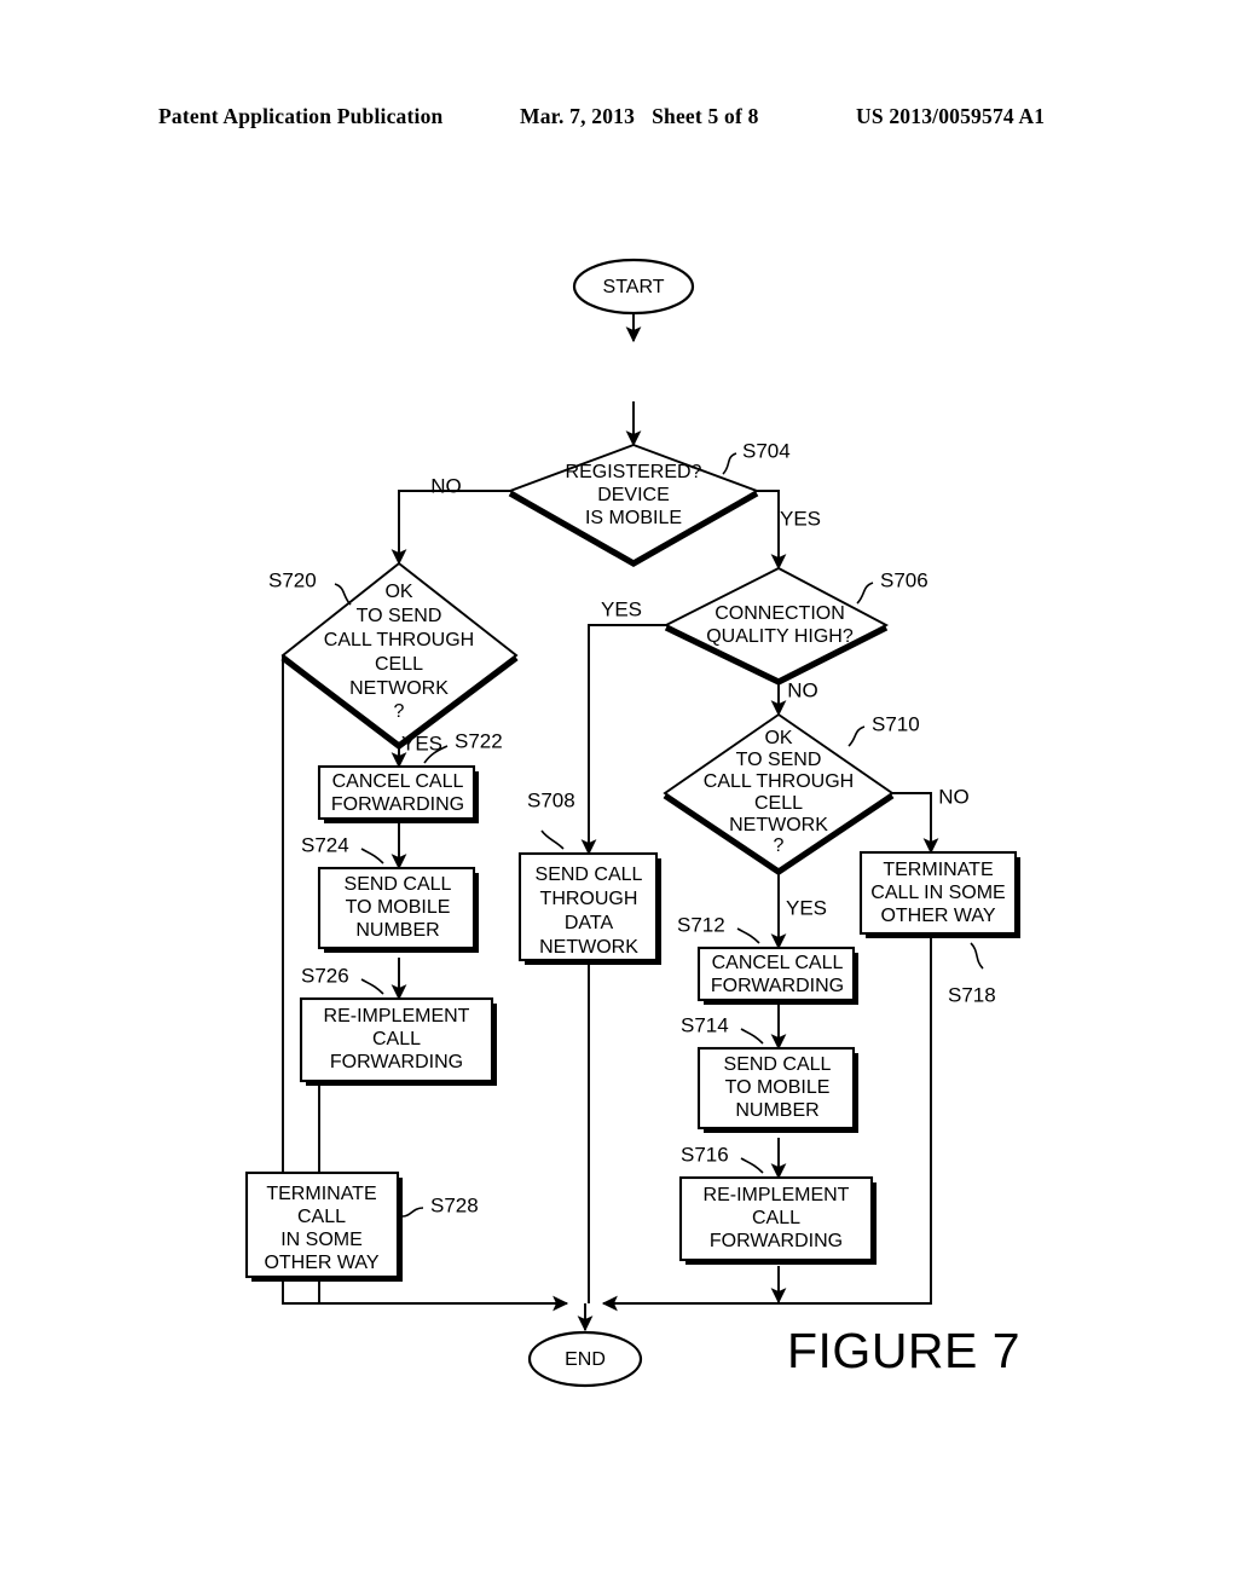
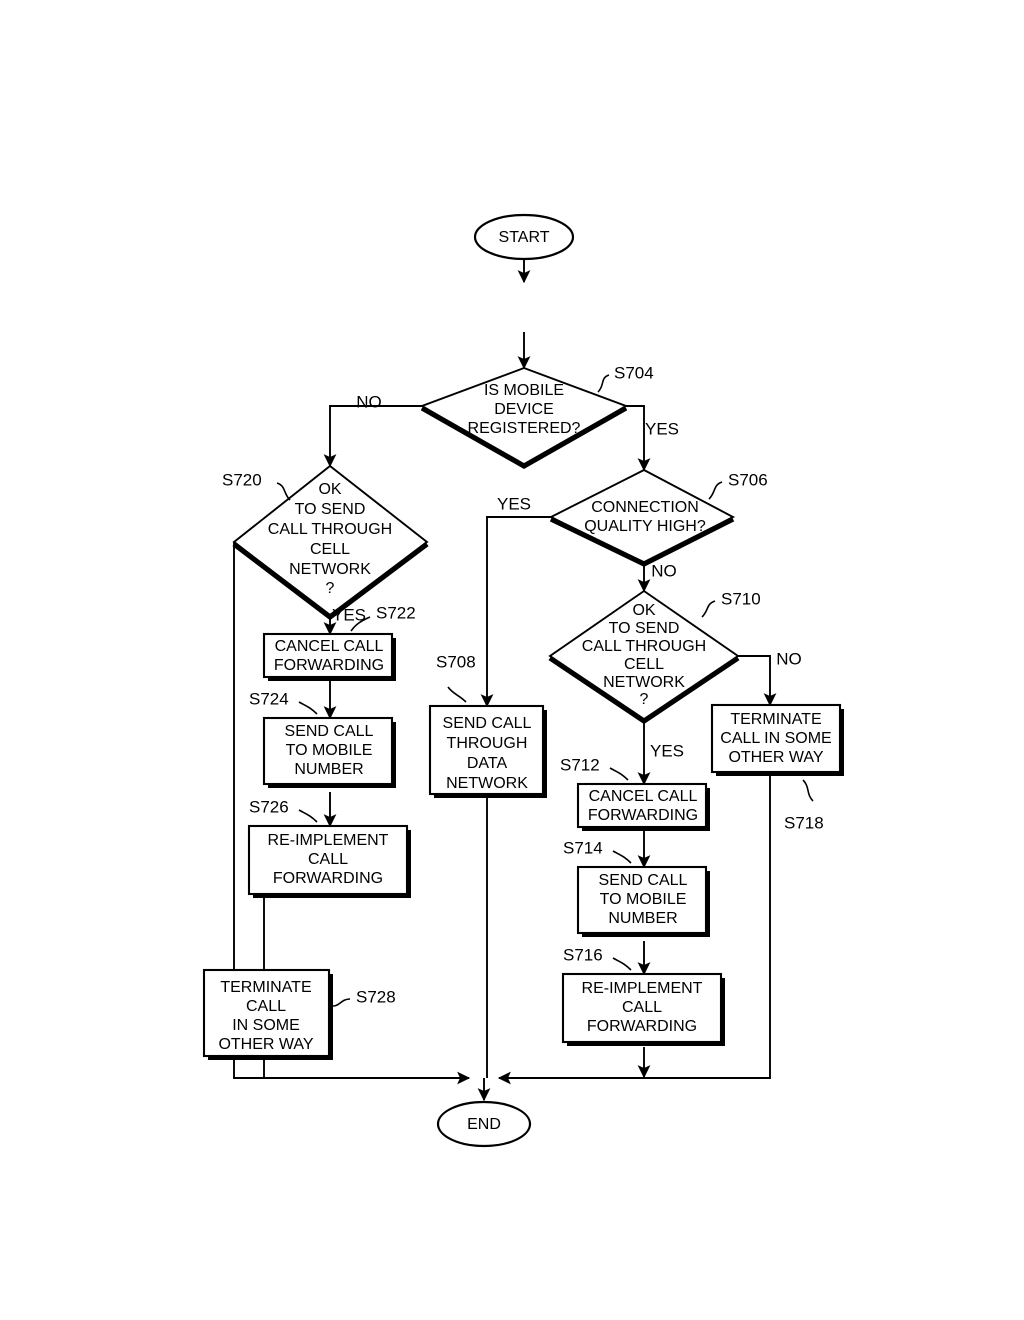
- Patent Application Publication
- Mar. 7, 2013 Sheet 5 of 8
- US 2013/0059574 A1
- FIGURE 7
  START
- REGISTERED?
+ IS MOBILE
  DEVICE
- IS MOBILE
+ REGISTERED?
  S704
  NO
  YES
  CONNECTION
  QUALITY HIGH?
  S706
  YES
  NO
  OK
  TO SEND
  CALL THROUGH
  CELL
  NETWORK
  ?
  S710
  NO
  YES
  OK
  TO SEND
  CALL THROUGH
  CELL
  NETWORK
  ?
  S720
  YES
  CANCEL CALL
  FORWARDING
  S722
  SEND CALL
  TO MOBILE
  NUMBER
  S724
  RE-IMPLEMENT
  CALL
  FORWARDING
  S726
  TERMINATE
  CALL
  IN SOME
  OTHER WAY
  S728
  SEND CALL
  THROUGH
  DATA
  NETWORK
  S708
  CANCEL CALL
  FORWARDING
  S712
  SEND CALL
  TO MOBILE
  NUMBER
  S714
  RE-IMPLEMENT
  CALL
  FORWARDING
  S716
  TERMINATE
  CALL IN SOME
  OTHER WAY
  S718
  END
